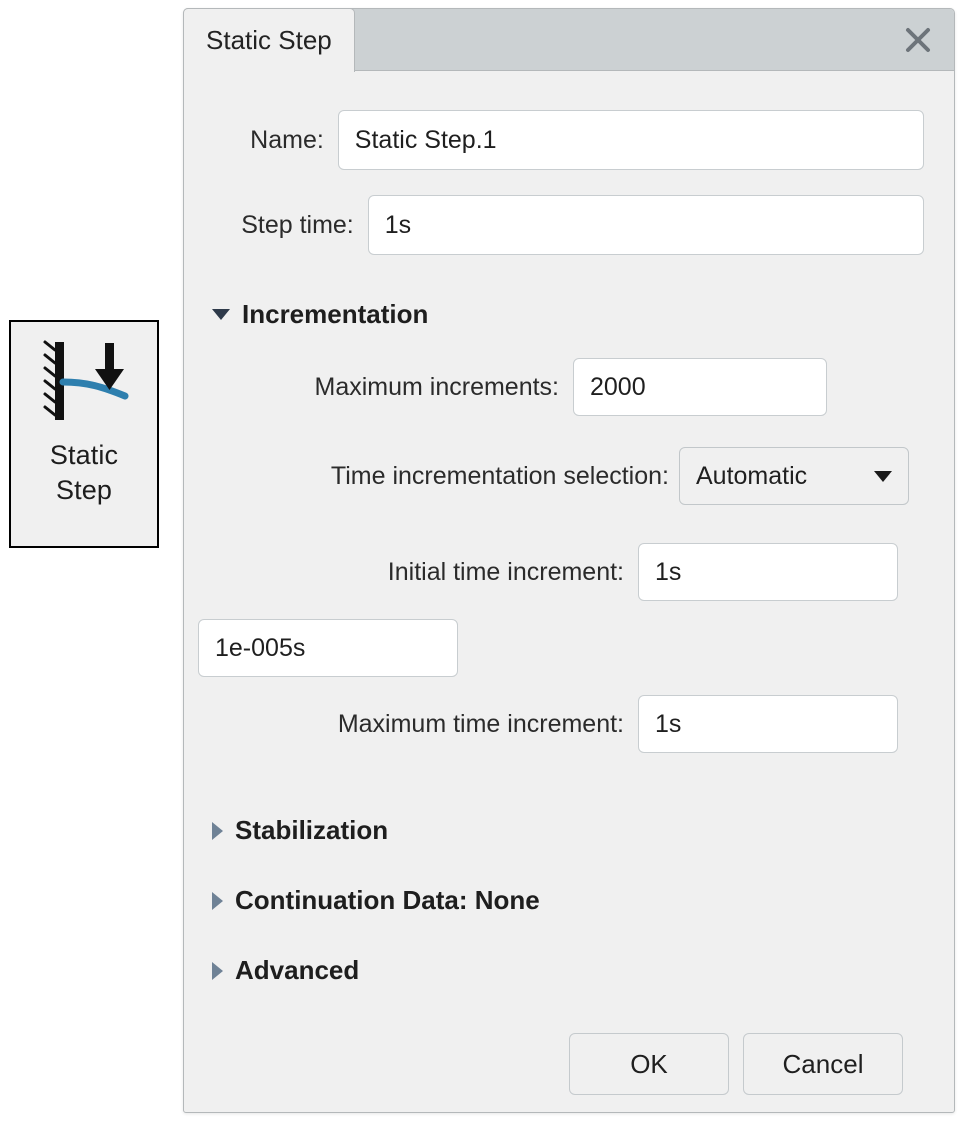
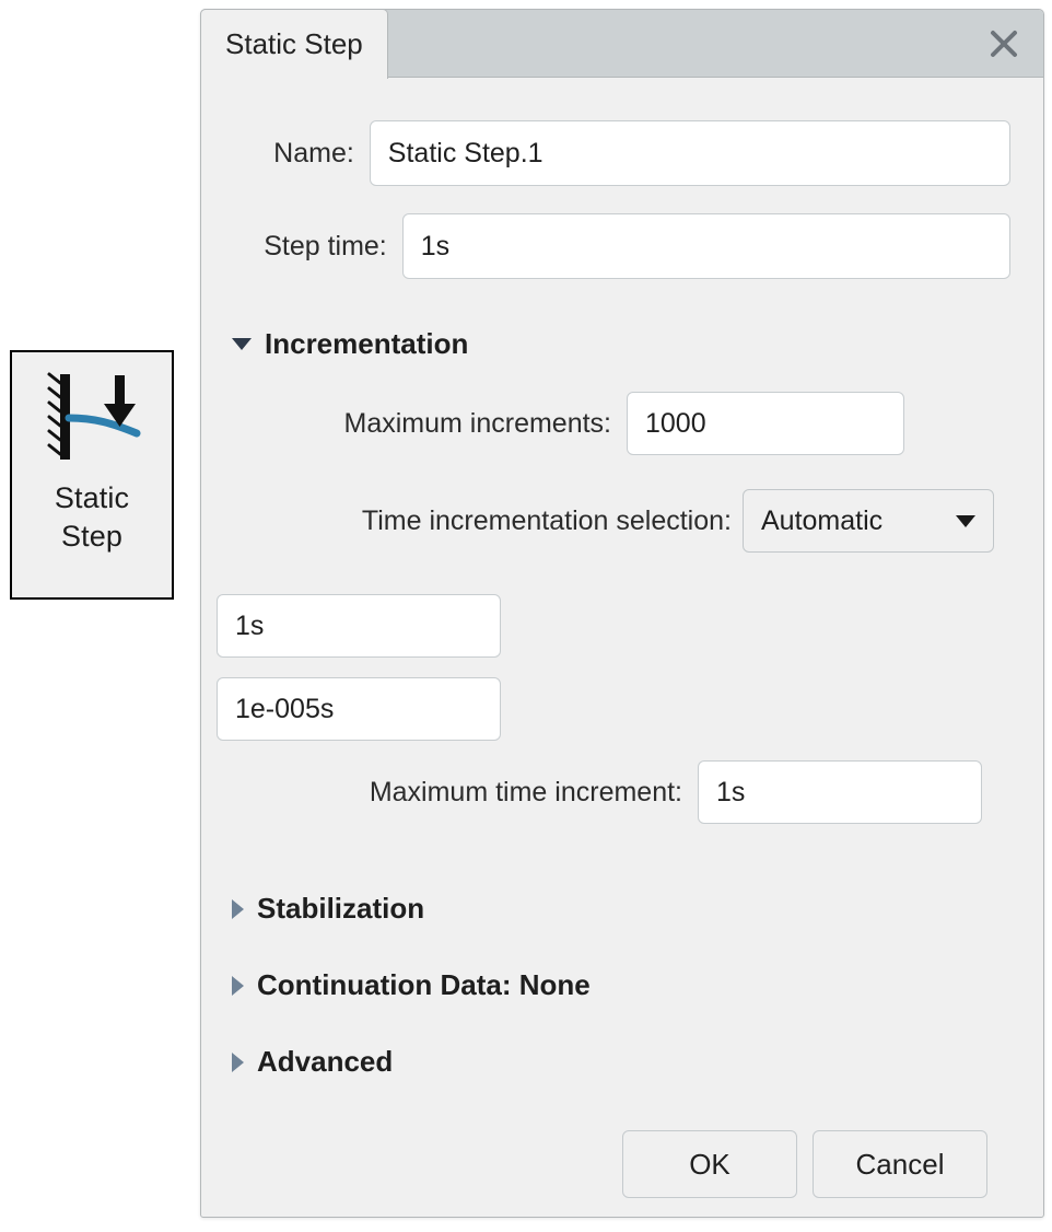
  Static
  Step
  Static Step
  Name:
  Static Step.1
  Step time:
  1s
  Incrementation
  Maximum increments:
- 2000
+ 1000
  Time incrementation selection:
  Automatic
- Initial time increment:
  1s
  1e-005s
  Maximum time increment:
  1s
  Stabilization
  Continuation Data: None
  Advanced
  OK
  Cancel
